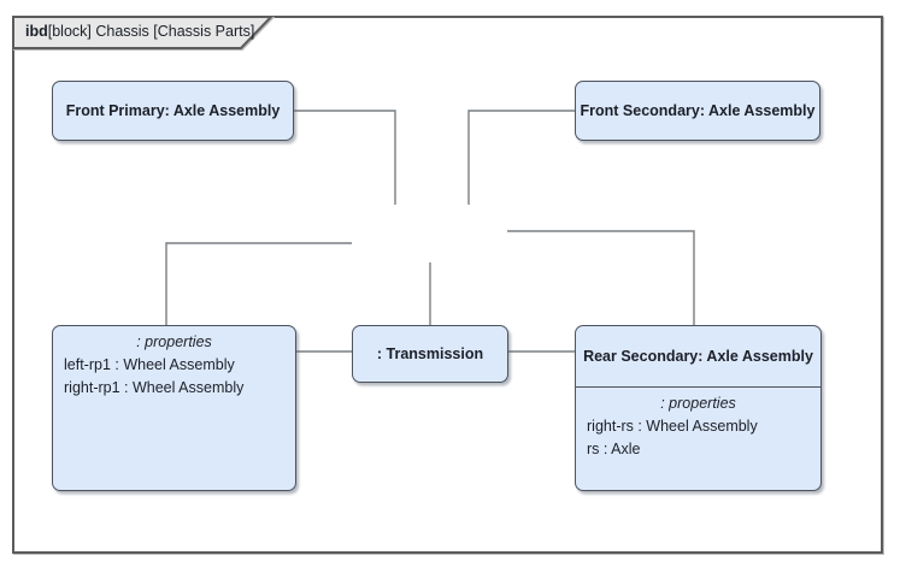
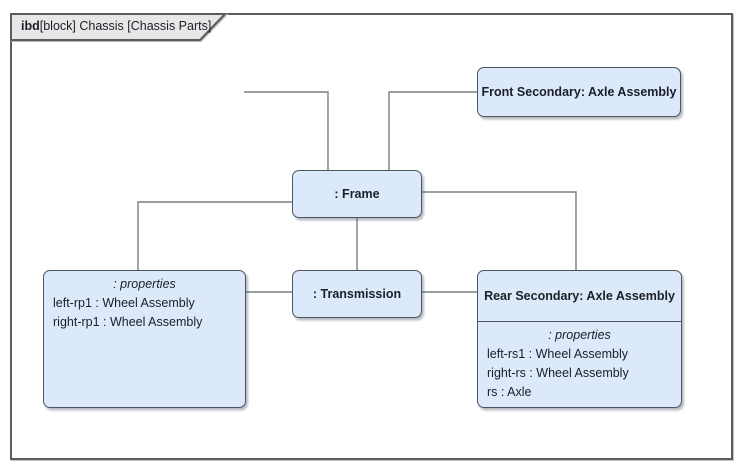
  ibd[block] Chassis [Chassis Parts]
- Front Primary: Axle Assembly
  Front Secondary: Axle Assembly
+ : Frame
  : Transmission
  : properties
  left-rp1 : Wheel Assembly
  right-rp1 : Wheel Assembly
  Rear Secondary: Axle Assembly
  : properties
+ left-rs1 : Wheel Assembly
  right-rs : Wheel Assembly
  rs : Axle
